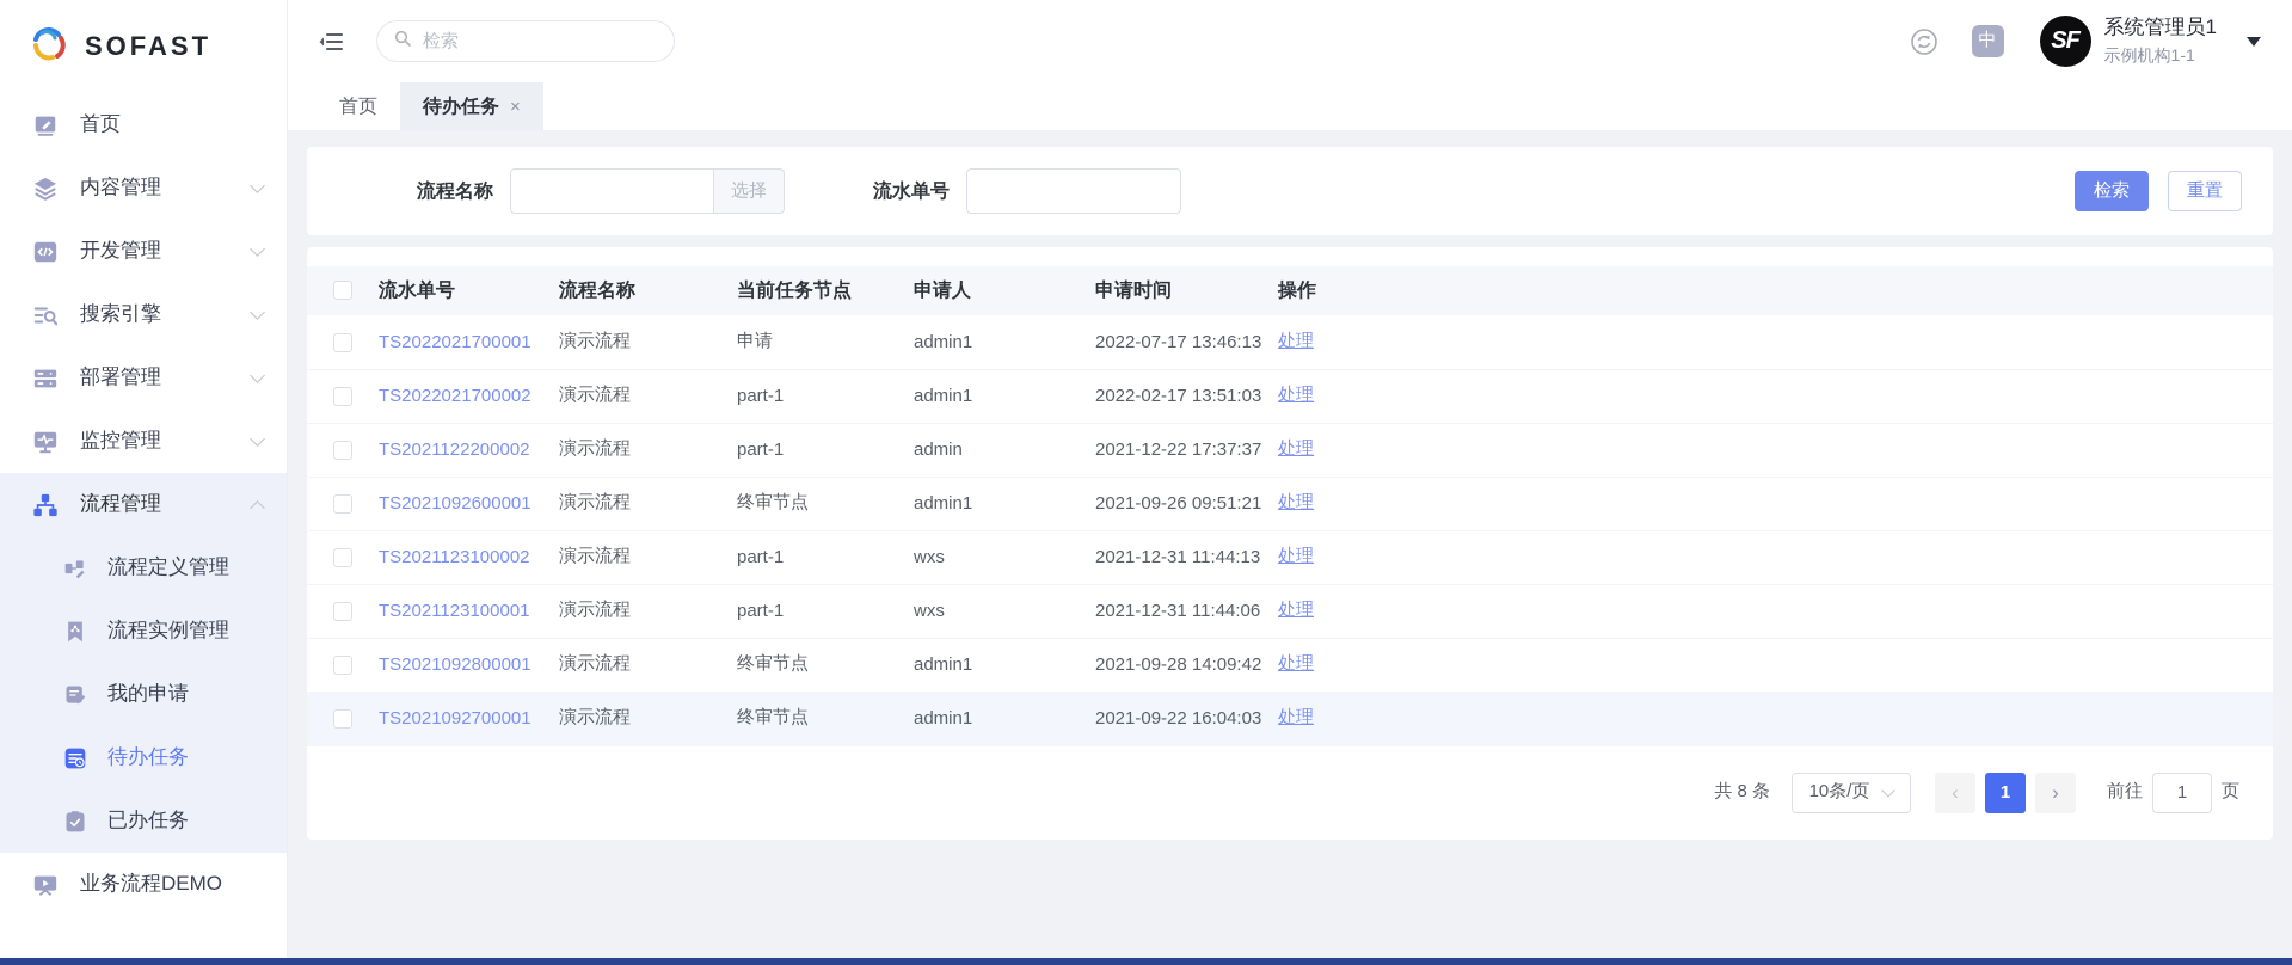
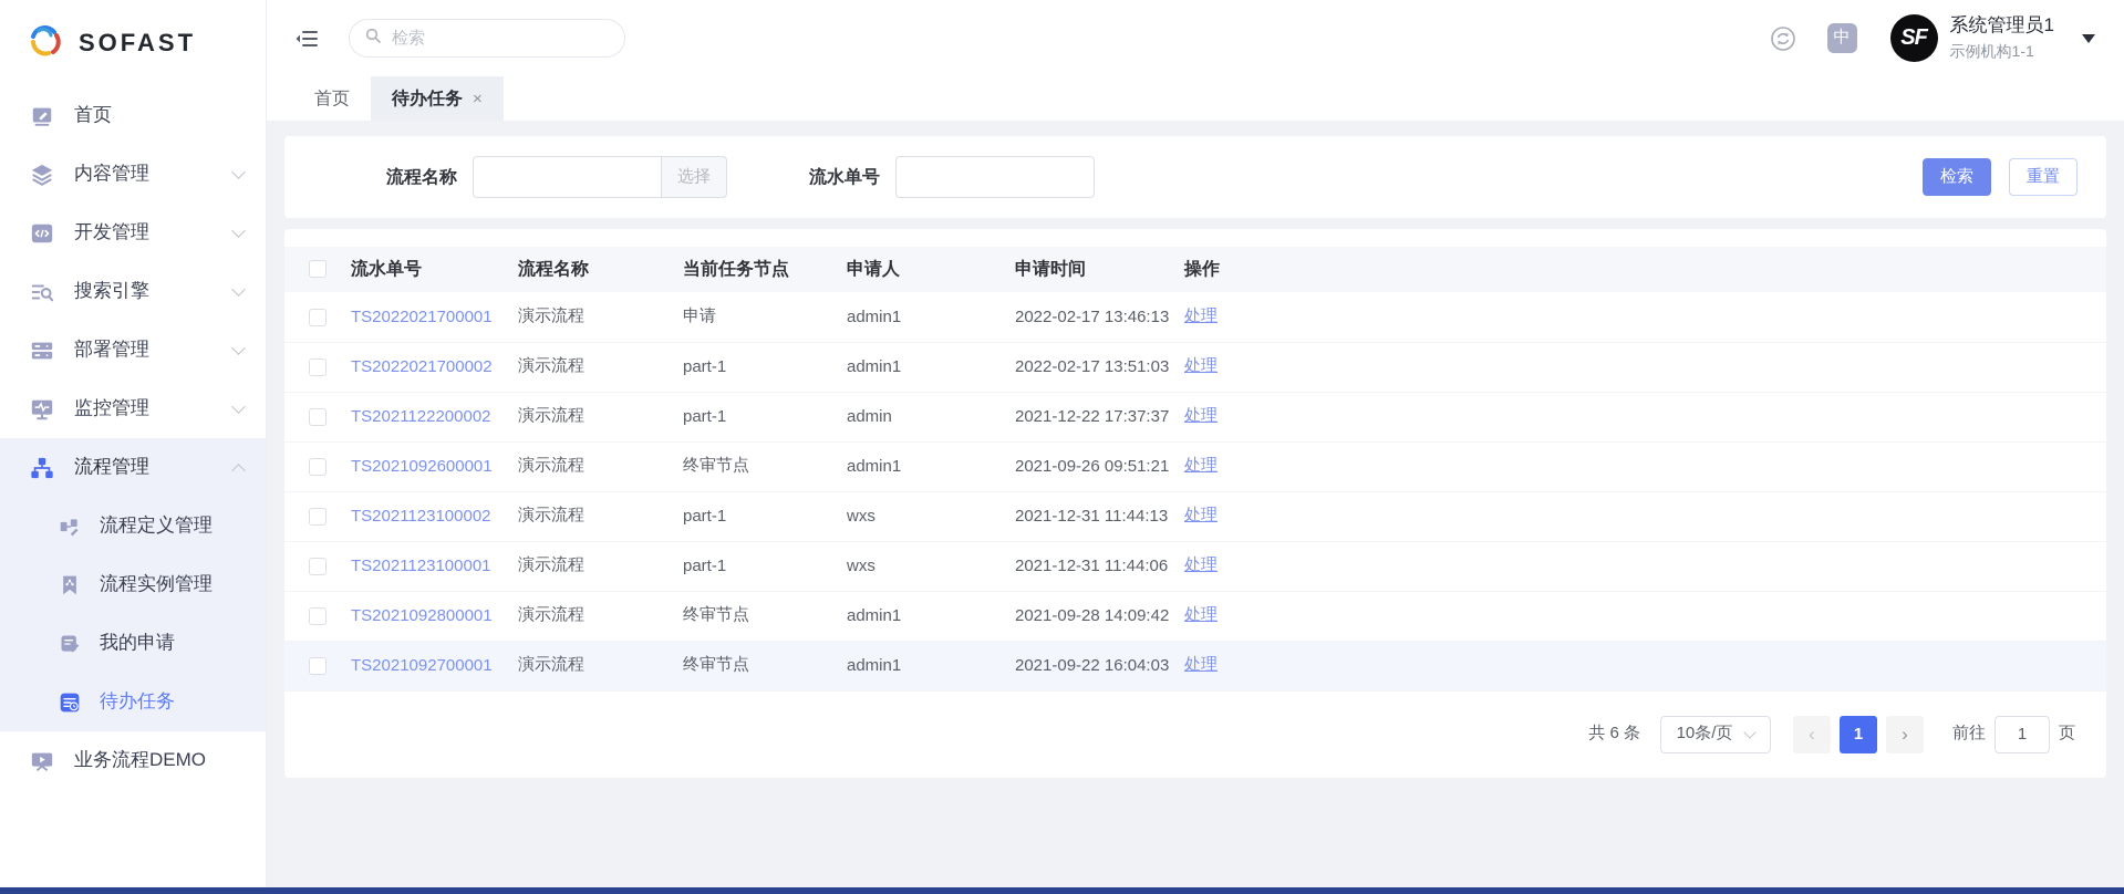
  SOFAST
  首页
  内容管理
  开发管理
  搜索引擎
  部署管理
  监控管理
  流程管理
  流程定义管理
  流程实例管理
  我的申请
  待办任务
- 已办任务
  业务流程DEMO
  检索
  中
  SF
  系统管理员1
  示例机构1-1
  首页
  待办任务
  ×
  流程名称
  选择
  流水单号
  检索
  重置
  	流水单号	流程名称	当前任务节点	申请人	申请时间	操作
- 	TS2022021700001	演示流程	申请	admin1	2022-07-17 13:46:13	处理
+ 	TS2022021700001	演示流程	申请	admin1	2022-02-17 13:46:13	处理
  	TS2022021700002	演示流程	part-1	admin1	2022-02-17 13:51:03	处理
  	TS2021122200002	演示流程	part-1	admin	2021-12-22 17:37:37	处理
  	TS2021092600001	演示流程	终审节点	admin1	2021-09-26 09:51:21	处理
  	TS2021123100002	演示流程	part-1	wxs	2021-12-31 11:44:13	处理
  	TS2021123100001	演示流程	part-1	wxs	2021-12-31 11:44:06	处理
  	TS2021092800001	演示流程	终审节点	admin1	2021-09-28 14:09:42	处理
  	TS2021092700001	演示流程	终审节点	admin1	2021-09-22 16:04:03	处理
- 共 8 条
+ 共 6 条
  10条/页
  ‹
  1
  ›
  前往
  1
  页
